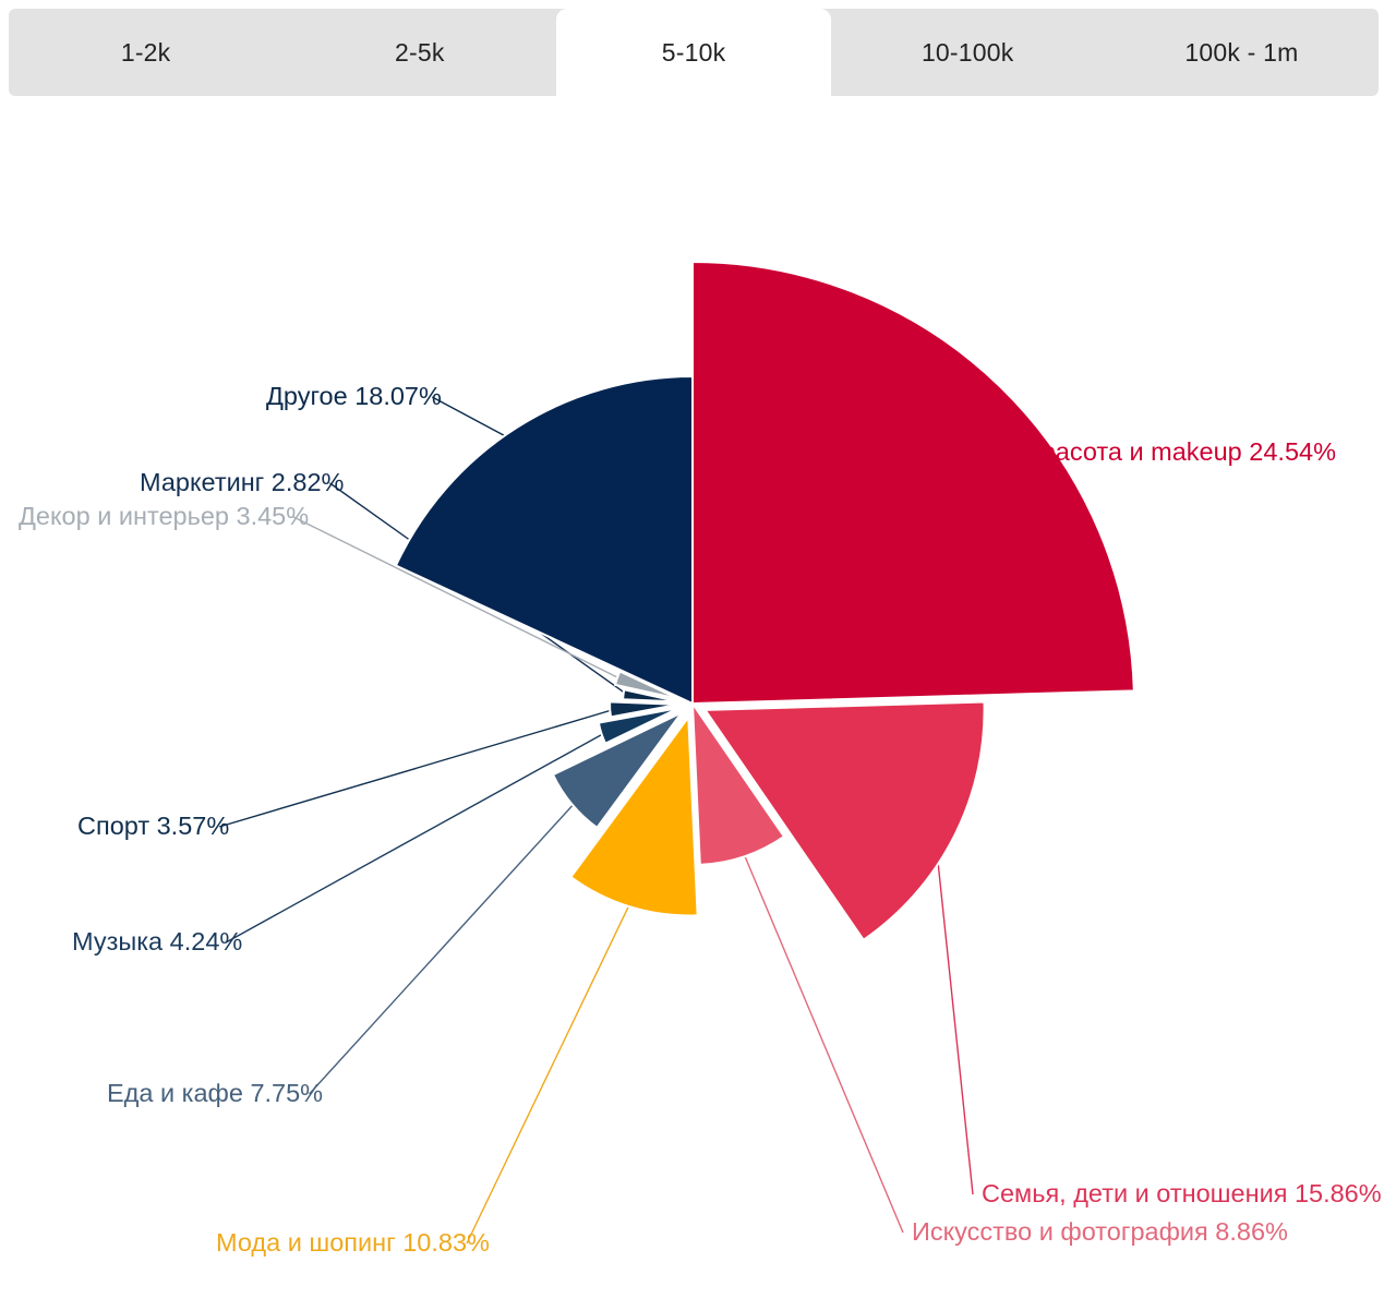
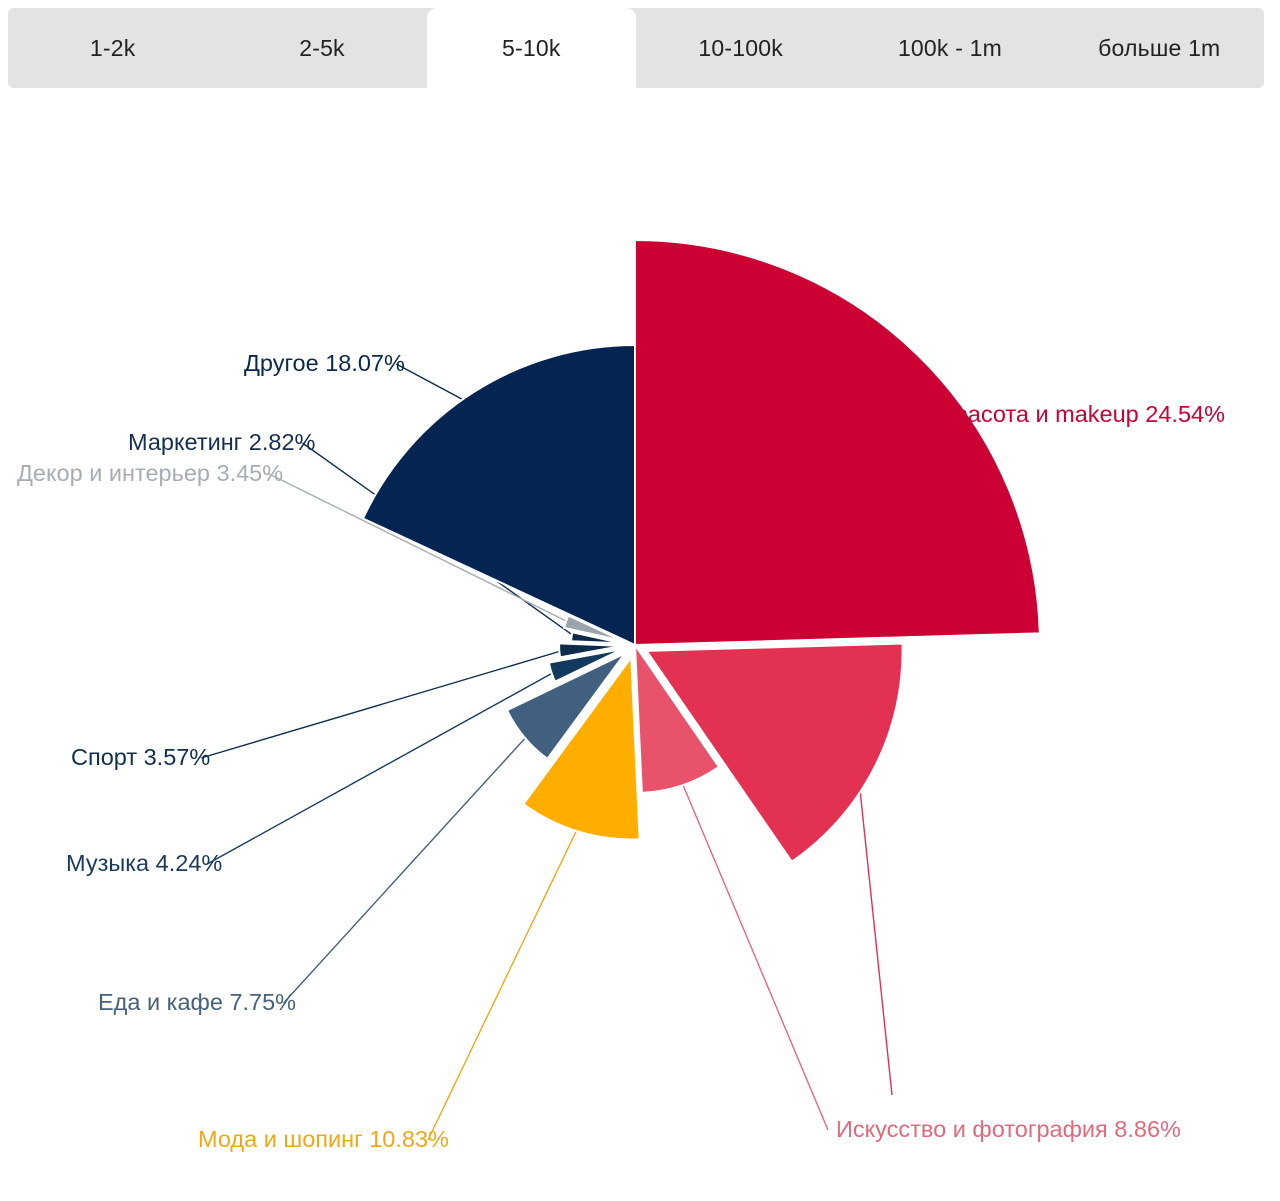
  1-2k
  2-5k
  5-10k
  10-100k
  100k - 1m
+ больше 1m
  Красота и makeup 24.54%
- Семья, дети и отношения 15.86%
  Искусство и фотография 8.86%
  Мода и шопинг 10.83%
  Еда и кафе 7.75%
  Музыка 4.24%
  Спорт 3.57%
  Маркетинг 2.82%
  Декор и интерьер 3.45%
  Другое 18.07%
